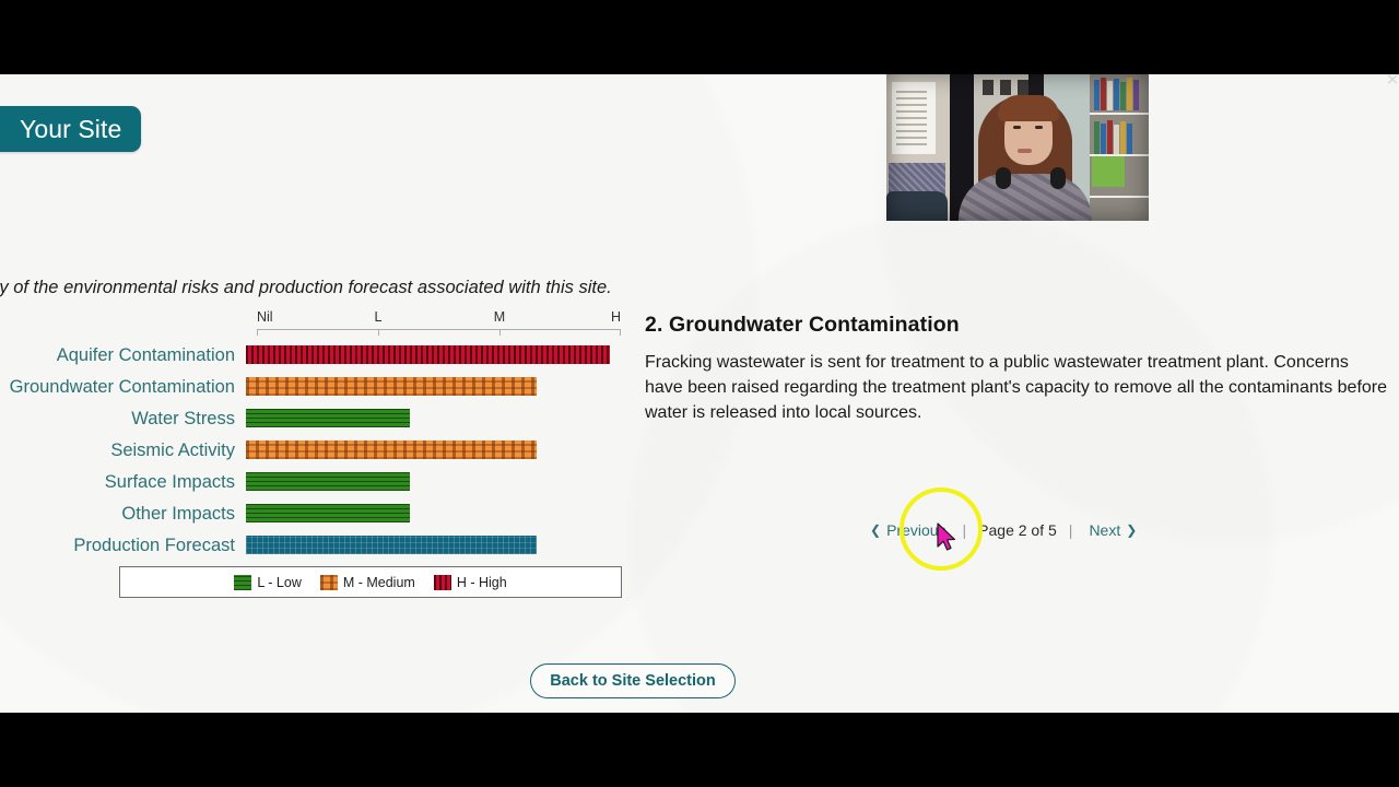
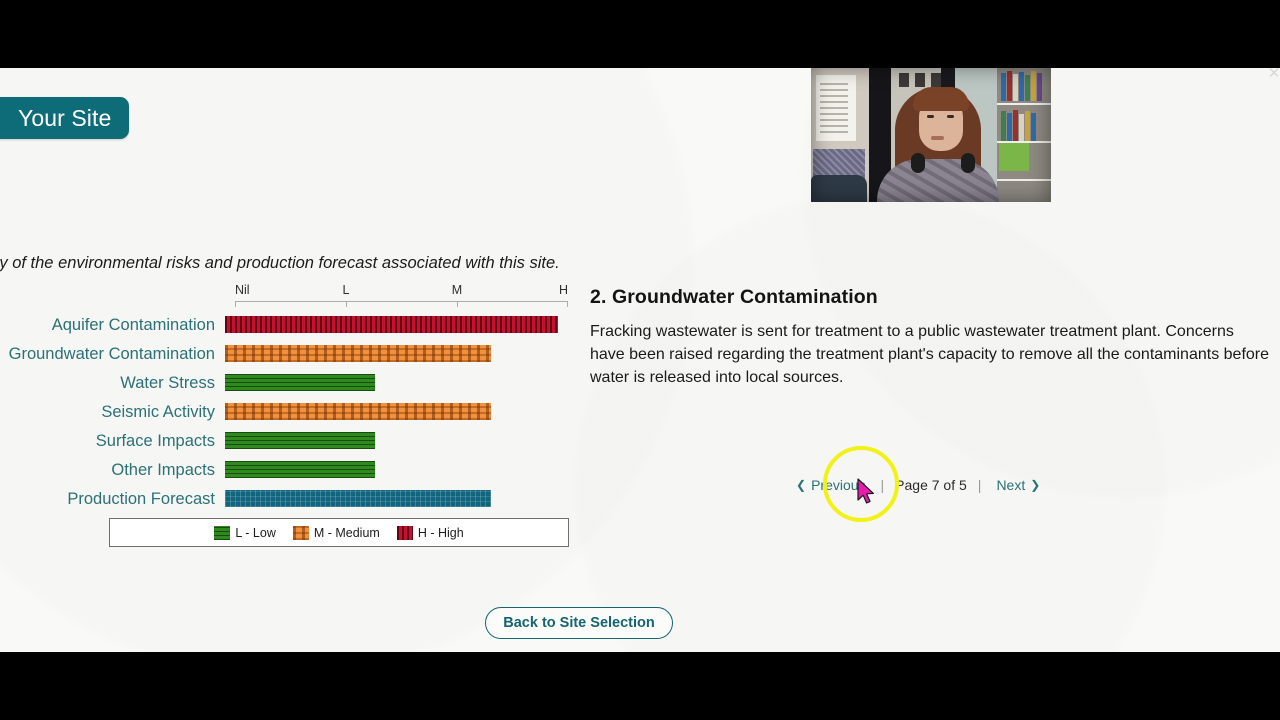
  Your Site
  y of the environmental risks and production forecast associated with this site.
  Nil
  L
  M
  H
  Aquifer Contamination
  Groundwater Contamination
  Water Stress
  Seismic Activity
  Surface Impacts
  Other Impacts
  Production Forecast
  L - Low
  M - Medium
  H - High
  Back to Site Selection
  2. Groundwater Contamination
  Fracking wastewater is sent for treatment to a public wastewater treatment plant. Concerns have been raised regarding the treatment plant's capacity to remove all the contaminants before water is released into local sources.
  ❮
  Previou
  |
- Page 2 of 5
+ Page 7 of 5
  |
  Next
  ❯
  ✕
